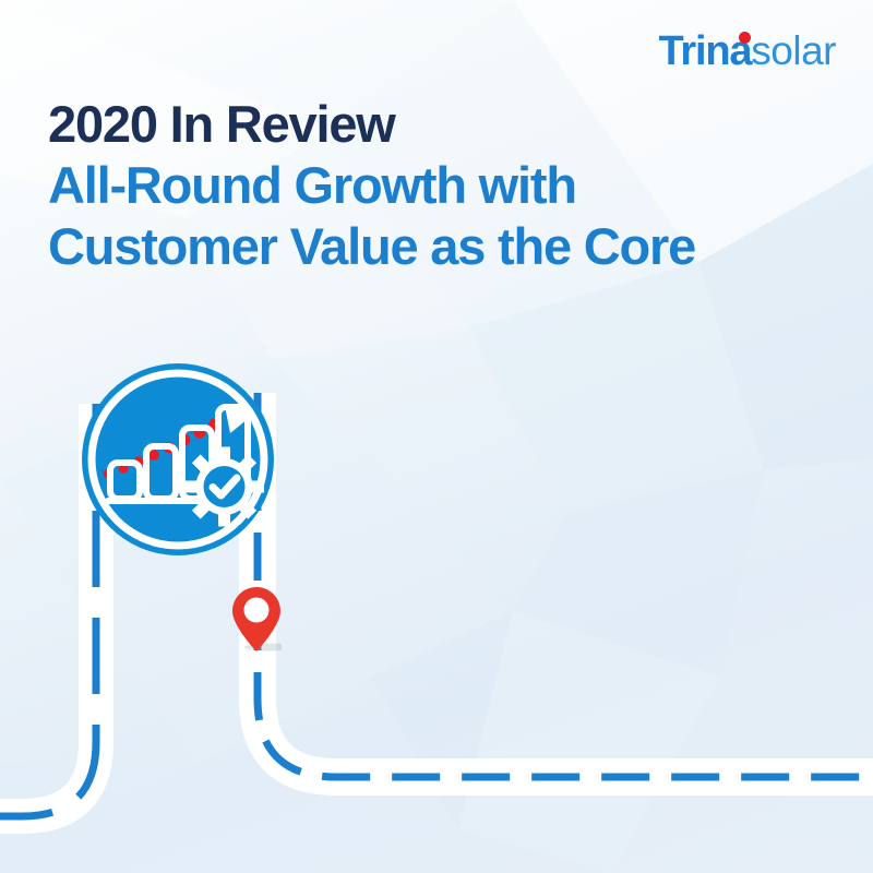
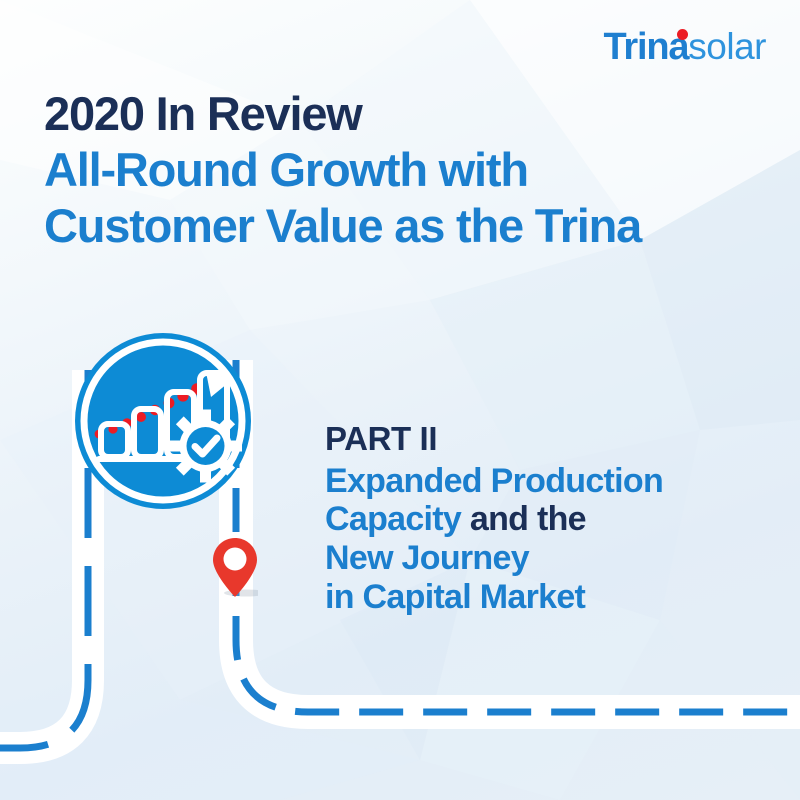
  Trinasolar
  2020 In Review
  All-Round Growth with
- Customer Value as the Core
+ Customer Value as the Trina
+ PART II
+ Expanded Production
+ Capacity and the
+ New Journey
+ in Capital Market
